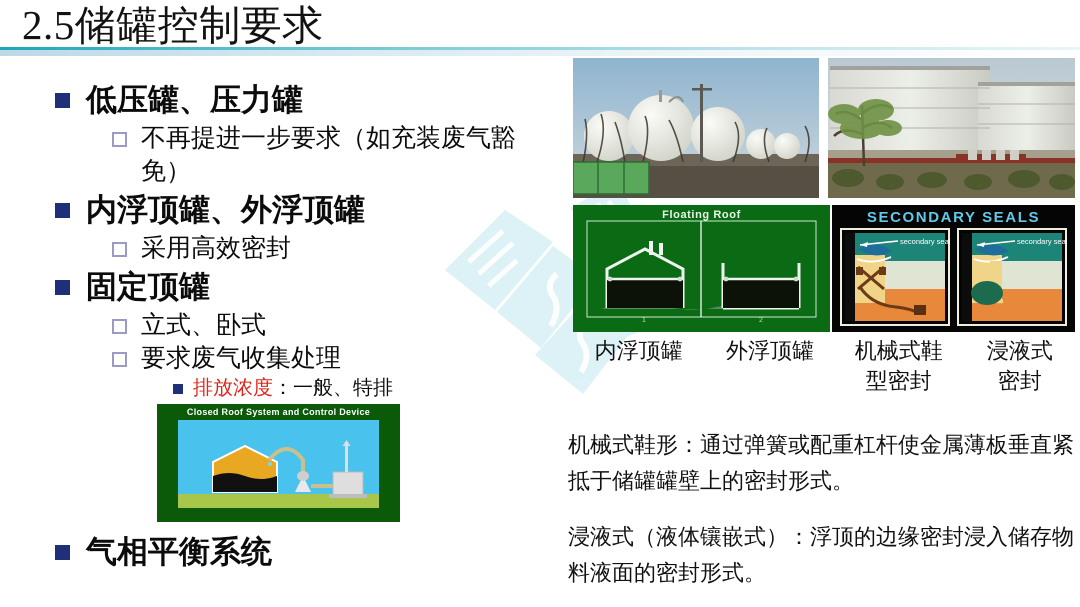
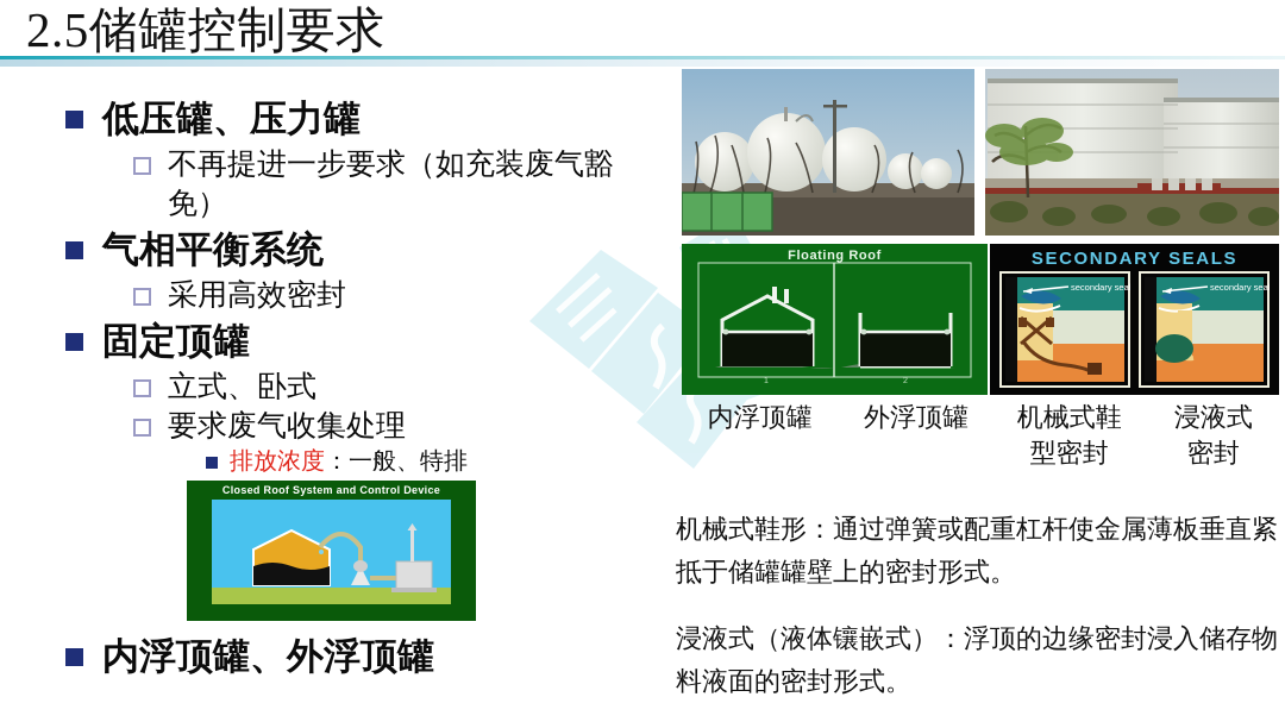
  2.5储罐控制要求
  低压罐、压力罐
  不再提进一步要求（如充装废气豁免）
- 内浮顶罐、外浮顶罐
+ 气相平衡系统
  采用高效密封
  固定顶罐
  立式、卧式
  要求废气收集处理
  排放浓度：一般、特排
  Closed Roof System and Control Device
  Floating Roof
  SECONDARY SEALS
  secondary seal
  secondary seal
  内浮顶罐
  外浮顶罐
  机械式鞋
  型密封
  浸液式
  密封
  机械式鞋形：通过弹簧或配重杠杆使金属薄板垂直紧抵于储罐罐壁上的密封形式。
  浸液式（液体镶嵌式）：浮顶的边缘密封浸入储存物料液面的密封形式。
- 气相平衡系统
+ 内浮顶罐、外浮顶罐
